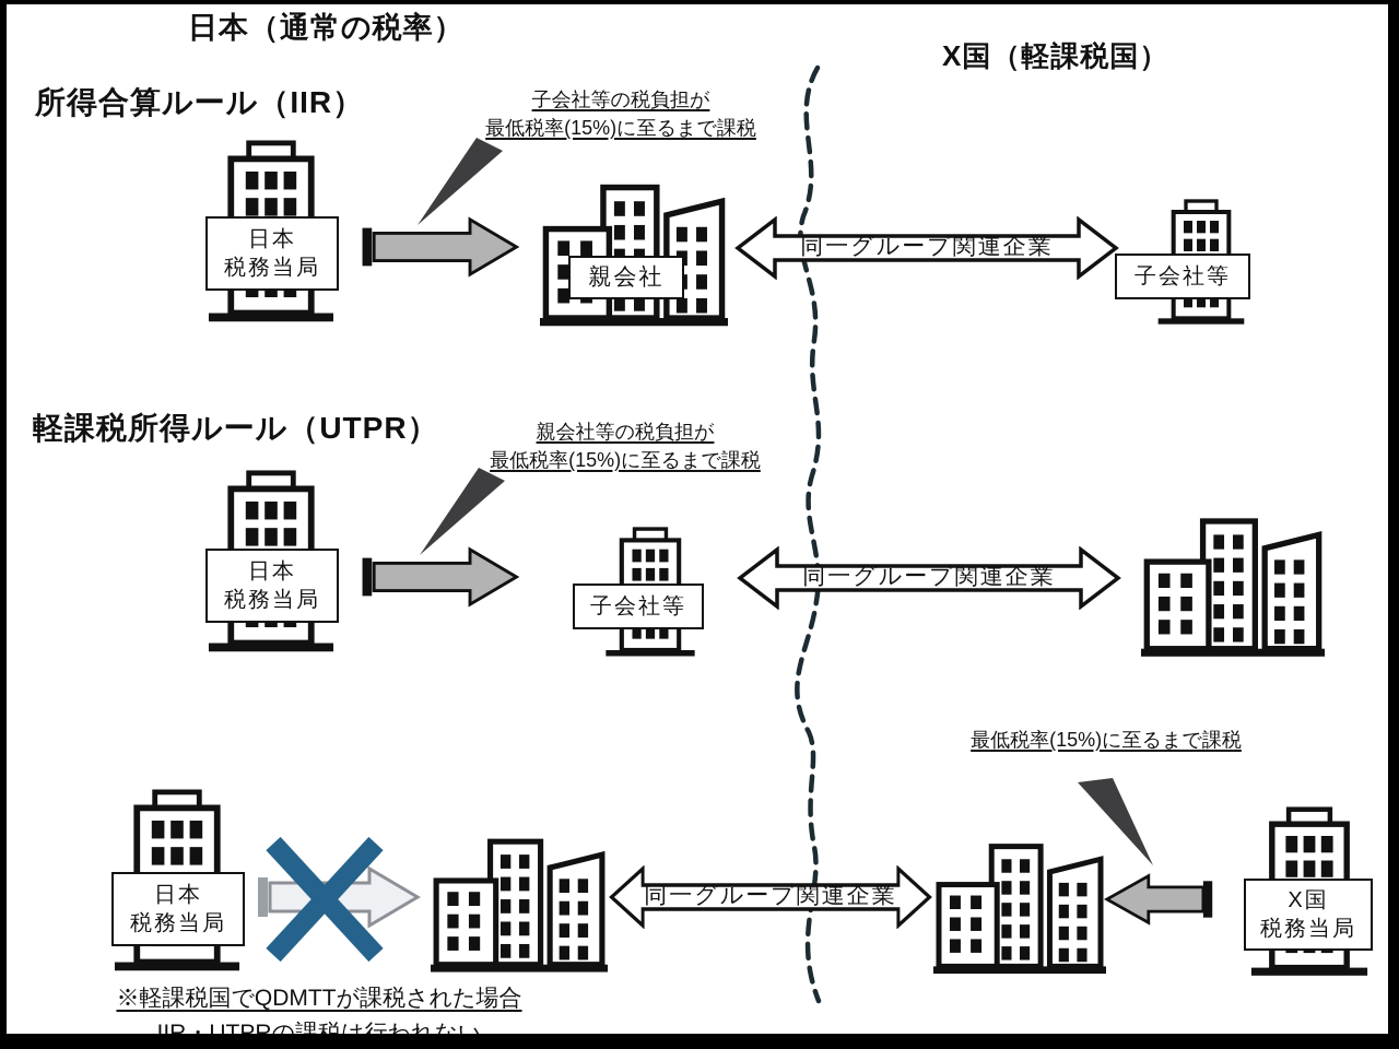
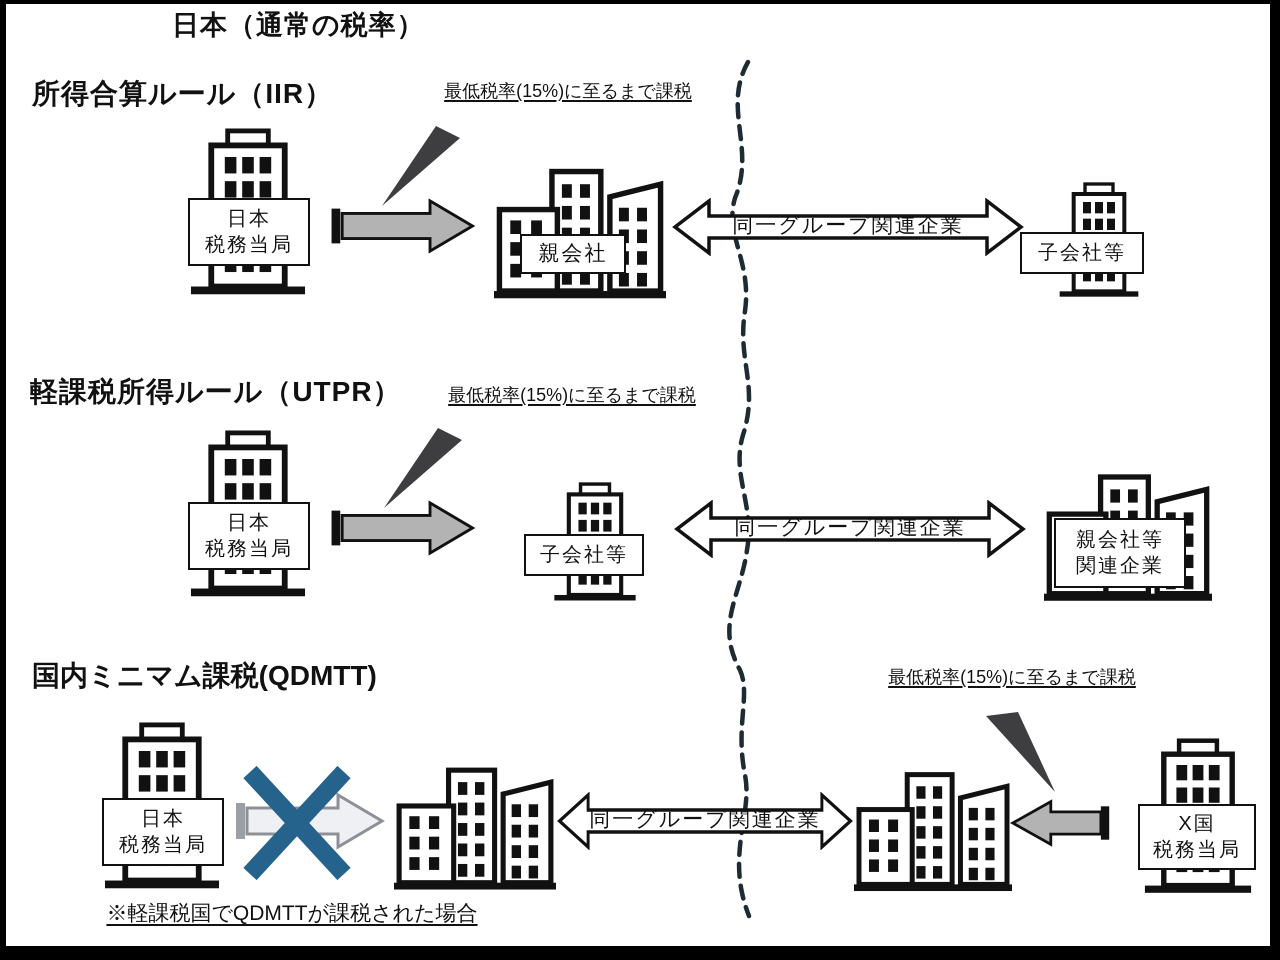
  日本（通常の税率）
- X国（軽課税国）
  所得合算ルール（IIR）
- 子会社等の税負担が
  最低税率(15%)に至るまで課税
  日本
  税務当局
  親会社
  同一グループ関連企業
  子会社等
  軽課税所得ルール（UTPR）
- 親会社等の税負担が
  最低税率(15%)に至るまで課税
  日本
  税務当局
  子会社等
  同一グループ関連企業
+ 親会社等
+ 関連企業
+ 国内ミニマム課税(QDMTT)
  最低税率(15%)に至るまで課税
  日本
  税務当局
  同一グループ関連企業
  X国
  税務当局
  ※軽課税国でQDMTTが課税された場合
- IIR・UTPRの課税は行われない
